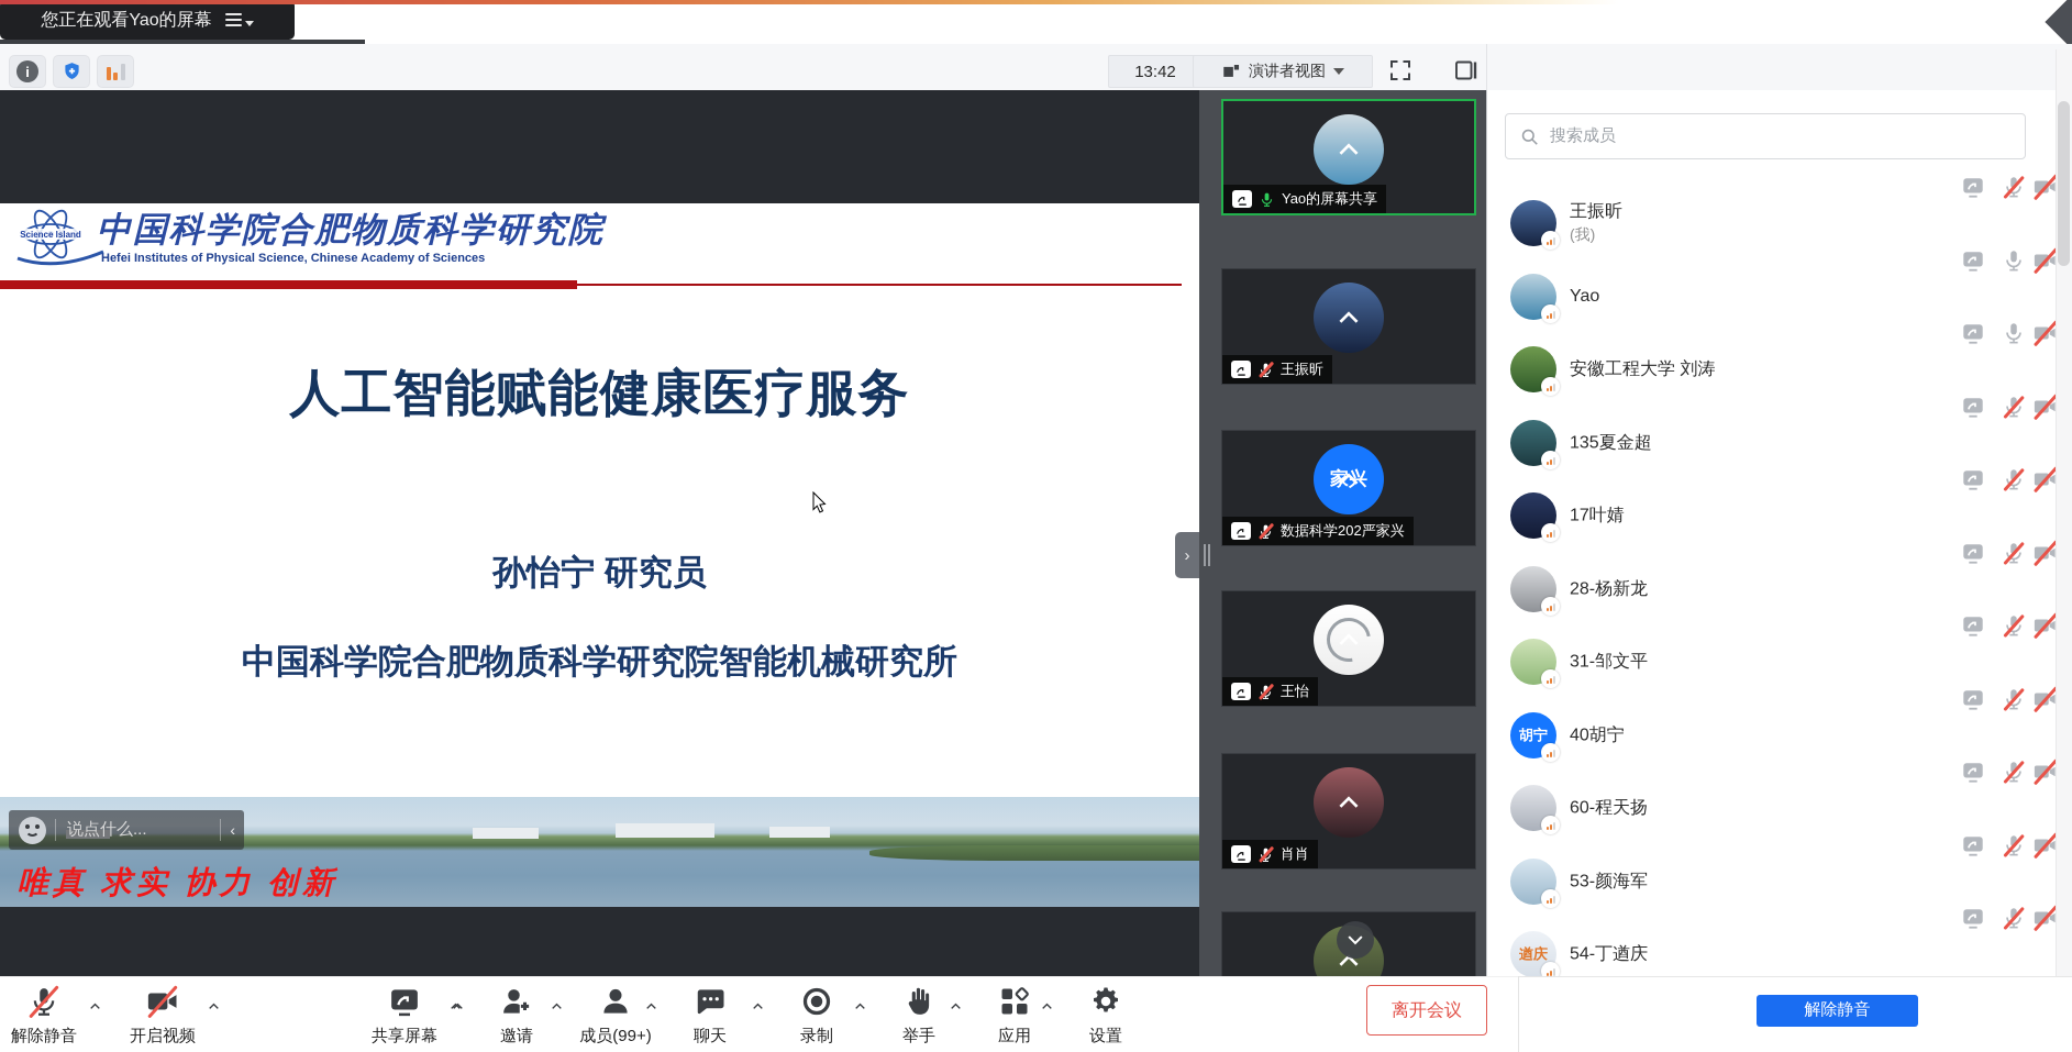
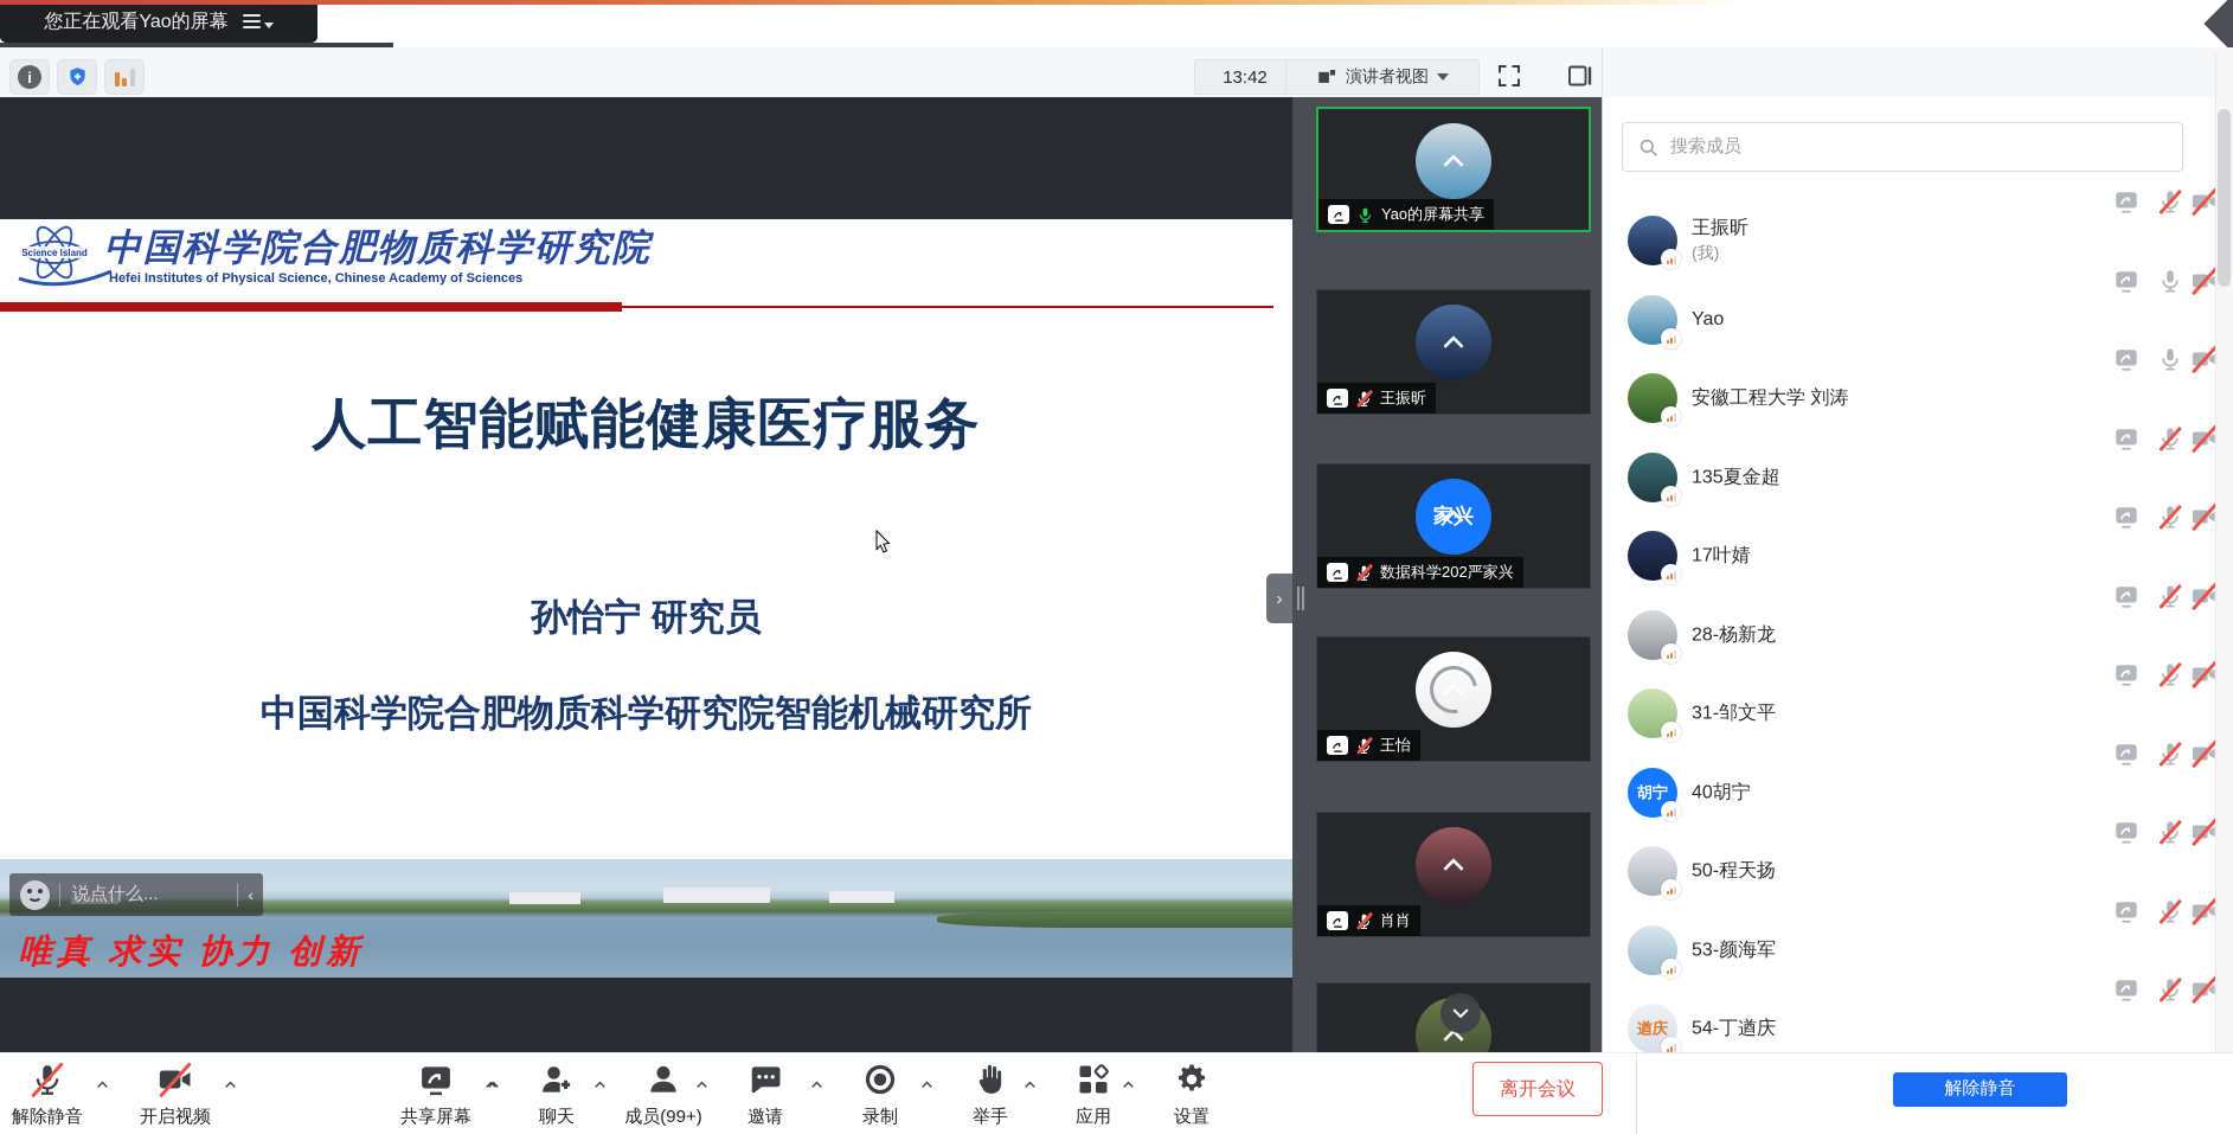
  您正在观看Yao的屏幕
  i
  13:42
  演讲者视图
  Science Island
  中国科学院合肥物质科学研究院
  Hefei Institutes of Physical Science, Chinese Academy of Sciences
  人工智能赋能健康医疗服务
  孙怡宁 研究员
  中国科学院合肥物质科学研究院智能机械研究所
  唯真 求实 协力 创新
  说点什么...
  ‹
  ›
  Yao的屏幕共享
  王振昕
  家兴
  数据科学202严家兴
  王怡
  肖肖
  搜索成员
  王振昕
  (我)
  Yao
  安徽工程大学 刘涛
  135夏金超
  17叶婧
  28-杨新龙
  31-邹文平
  胡宁
  40胡宁
- 60-程天扬
+ 50-程天扬
  53-颜海军
  遒庆
  54-丁遒庆
  解除静音
  开启视频
  共享屏幕
- 邀请
+ 聊天
  成员(99+)
- 聊天
+ 邀请
  录制
  举手
  应用
  设置
  离开会议
  解除静音
